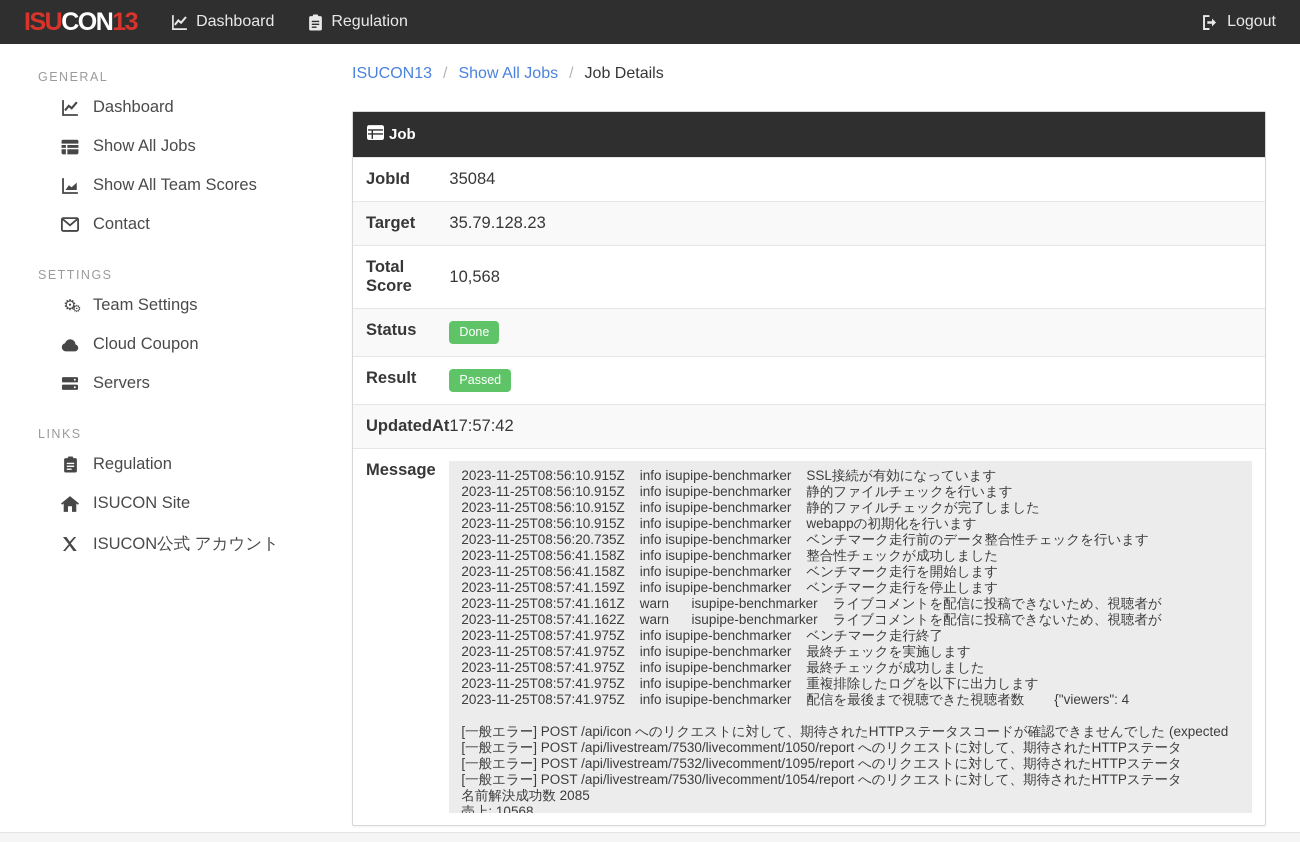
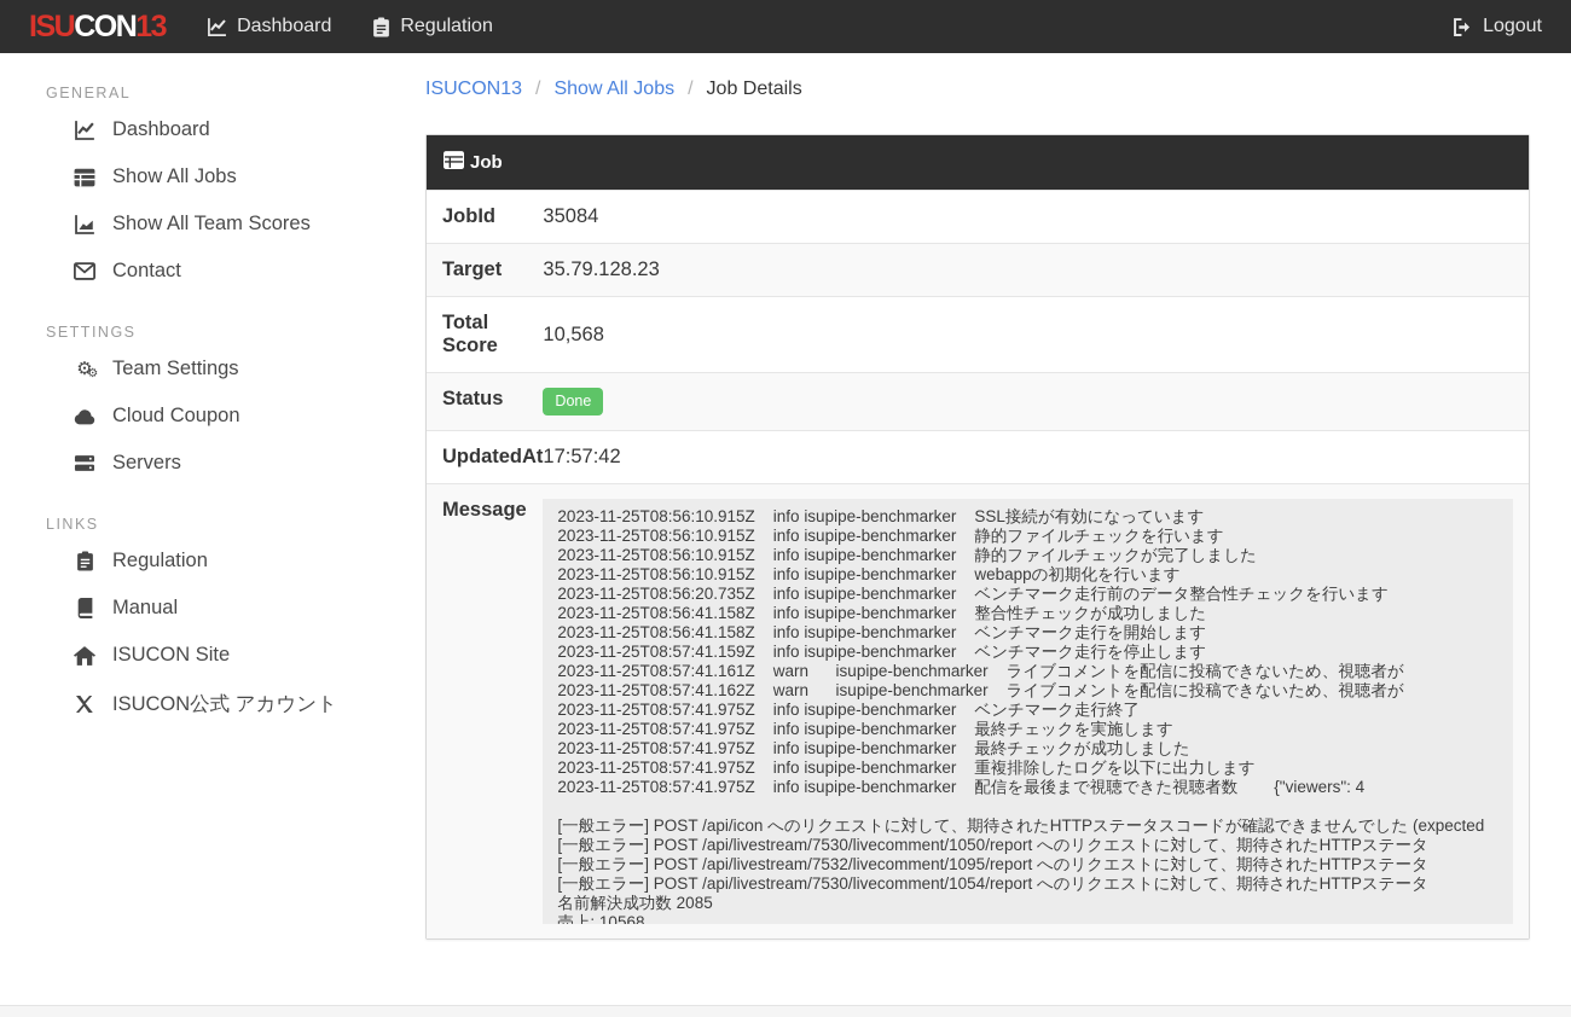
  ISUCON13
  Dashboard
  Regulation
  Logout
  GENERAL
  Dashboard
  Show All Jobs
  Show All Team Scores
  Contact
  SETTINGS
  ⚙
  ⚙
  Team Settings
  Cloud Coupon
  Servers
  LINKS
  Regulation
+ Manual
  ISUCON Site
  ISUCON公式 アカウント
  ISUCON13
  /
  Show All Jobs
  /
  Job Details
  Job
  JobId	35084
  Target	35.79.128.23
  Total Score	10,568
  Status	Done
- Result	Passed
  UpdatedAt	17:57:42
  Message	2023-11-25T08:56:10.915Z info isupipe-benchmarker SSL接続が有効になっています 2023-11-25T08:56:10.915Z info isupipe-benchmarker 静的ファイルチェックを行います 2023-11-25T08:56:10.915Z info isupipe-benchmarker 静的ファイルチェックが完了しました 2023-11-25T08:56:10.915Z info isupipe-benchmarker webappの初期化を行います 2023-11-25T08:56:20.735Z info isupipe-benchmarker ベンチマーク走行前のデータ整合性チェックを行います 2023-11-25T08:56:41.158Z info isupipe-benchmarker 整合性チェックが成功しました 2023-11-25T08:56:41.158Z info isupipe-benchmarker ベンチマーク走行を開始します 2023-11-25T08:57:41.159Z info isupipe-benchmarker ベンチマーク走行を停止します 2023-11-25T08:57:41.161Z warn isupipe-benchmarker ライブコメントを配信に投稿できないため、視聴者が 2023-11-25T08:57:41.162Z warn isupipe-benchmarker ライブコメントを配信に投稿できないため、視聴者が 2023-11-25T08:57:41.975Z info isupipe-benchmarker ベンチマーク走行終了 2023-11-25T08:57:41.975Z info isupipe-benchmarker 最終チェックを実施します 2023-11-25T08:57:41.975Z info isupipe-benchmarker 最終チェックが成功しました 2023-11-25T08:57:41.975Z info isupipe-benchmarker 重複排除したログを以下に出力します 2023-11-25T08:57:41.975Z info isupipe-benchmarker 配信を最後まで視聴できた視聴者数 {"viewers": 4 [一般エラー] POST /api/icon へのリクエストに対して、期待されたHTTPステータスコードが確認できませんでした (expected [一般エラー] POST /api/livestream/7530/livecomment/1050/report へのリクエストに対して、期待されたHTTPステータ [一般エラー] POST /api/livestream/7532/livecomment/1095/report へのリクエストに対して、期待されたHTTPステータ [一般エラー] POST /api/livestream/7530/livecomment/1054/report へのリクエストに対して、期待されたHTTPステータ 名前解決成功数 2085 売上: 10568
